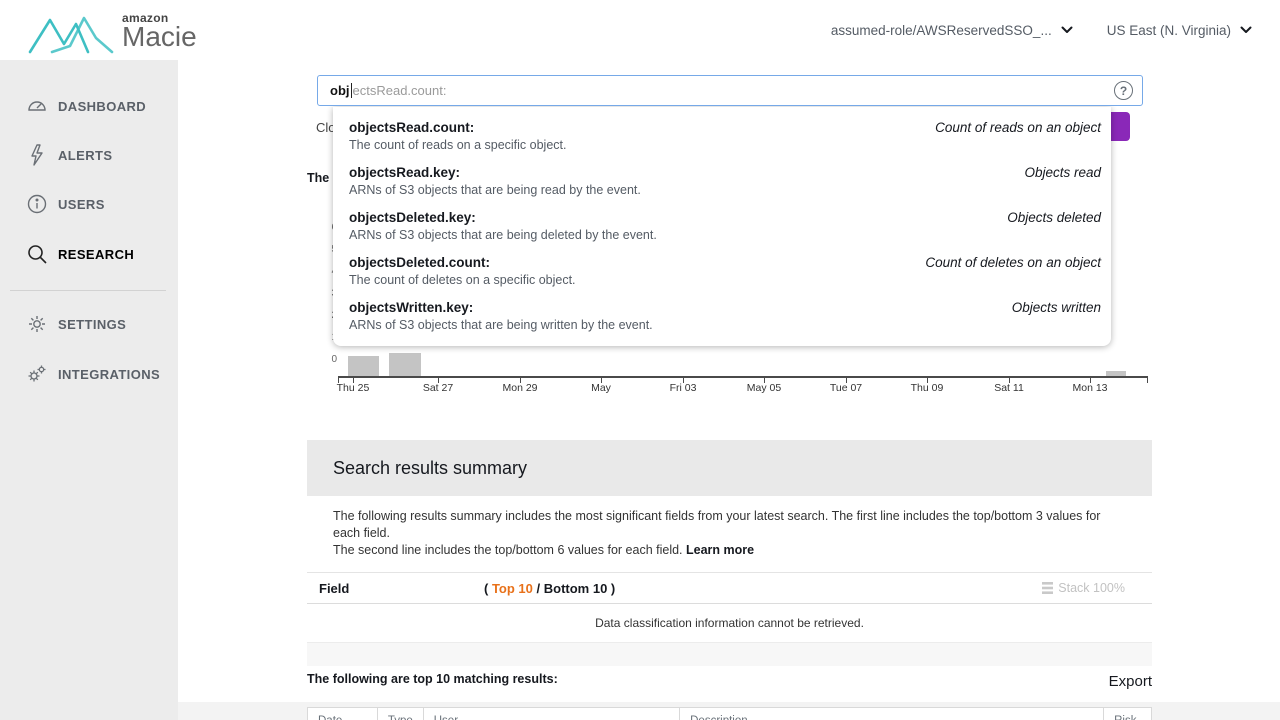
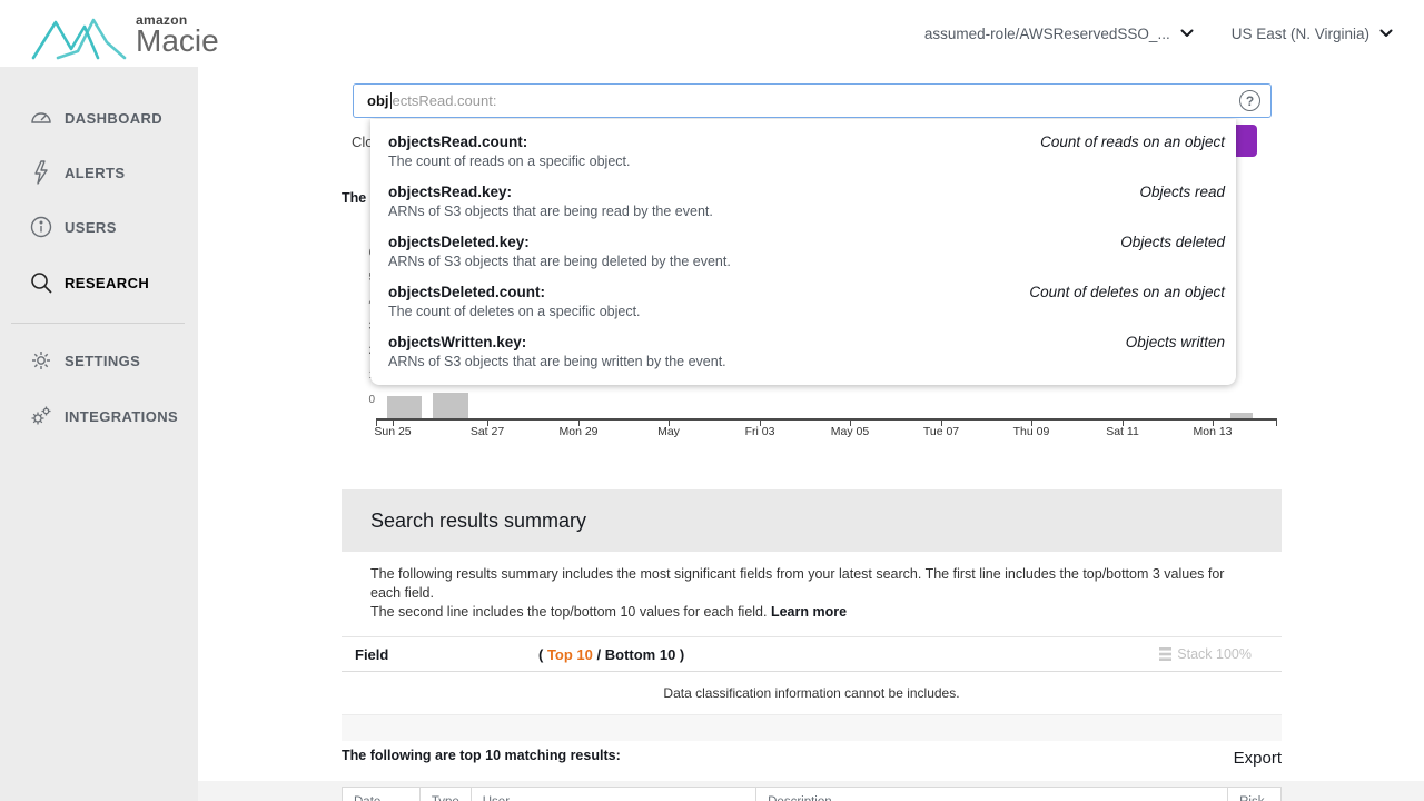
  Clo
  The
- Thu 25
+ Sun 25
  Sat 27
  Mon 29
  May
  Fri 03
  May 05
  Tue 07
  Thu 09
  Sat 11
  Mon 13
  0
  Search results summary
  The following results summary includes the most significant fields from your latest search. The first line includes the top/bottom 3 values for each field.
- The second line includes the top/bottom 6 values for each field. Learn more
+ The second line includes the top/bottom 10 values for each field. Learn more
  Field
  ( Top 10 / Bottom 10 )
  Stack 100%
- Data classification information cannot be retrieved.
+ Data classification information cannot be includes.
  The following are top 10 matching results:
  Export
  objectsRead.count:
  Count of reads on an object
  The count of reads on a specific object.
  objectsRead.key:
  Objects read
  ARNs of S3 objects that are being read by the event.
  objectsDeleted.key:
  Objects deleted
  ARNs of S3 objects that are being deleted by the event.
  objectsDeleted.count:
  Count of deletes on an object
  The count of deletes on a specific object.
  objectsWritten.key:
  Objects written
  ARNs of S3 objects that are being written by the event.
  obj
  ectsRead.count:
  ?
  amazon
  Macie
  assumed-role/AWSReservedSSO_...
  US East (N. Virginia)
  DASHBOARD
  ALERTS
  USERS
  RESEARCH
  SETTINGS
  INTEGRATIONS
